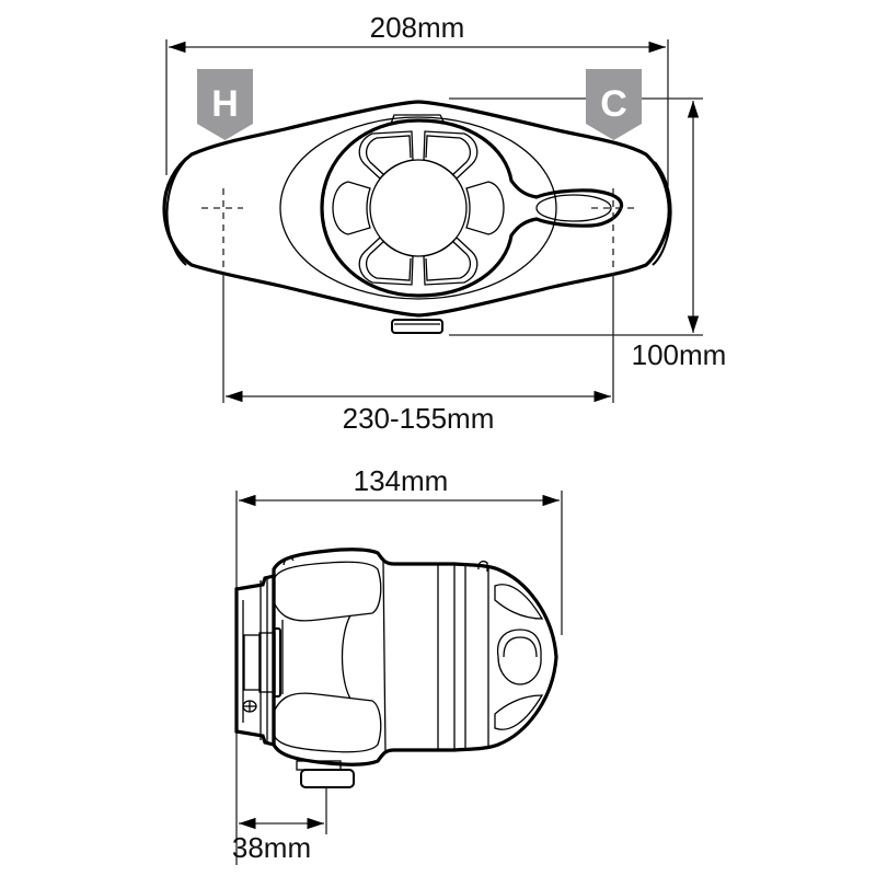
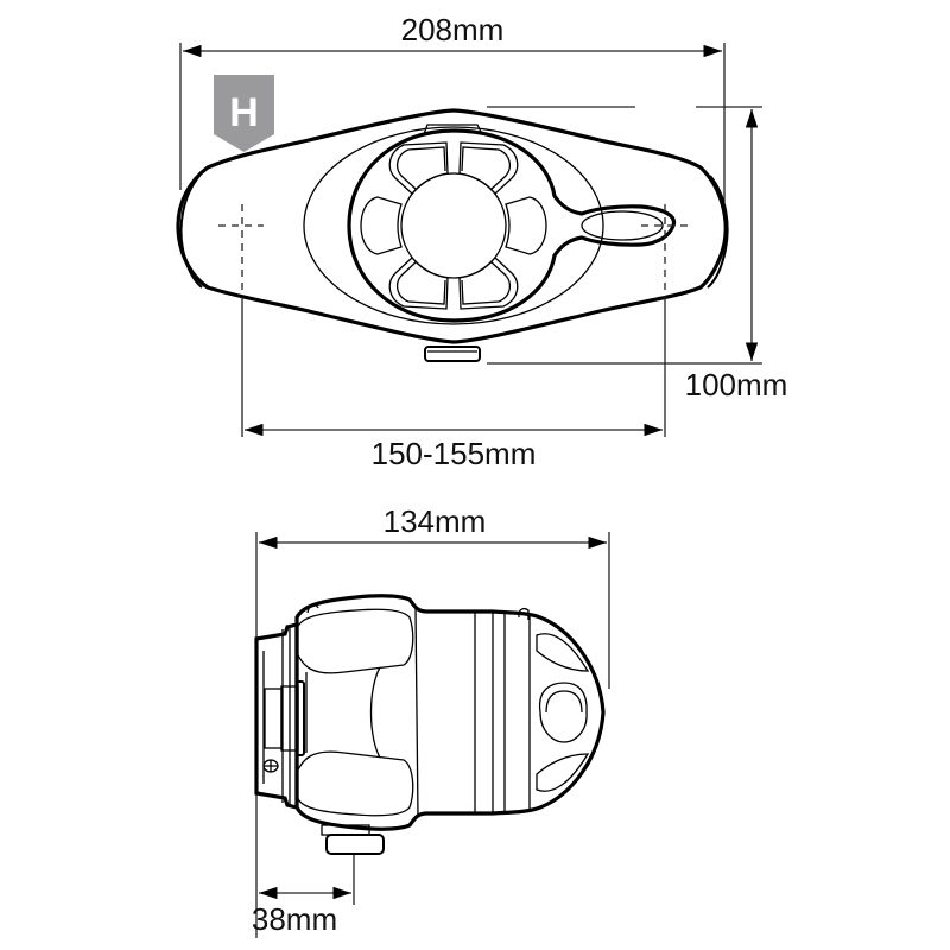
  208mm
  H
- C
- 230-155mm
+ 150-155mm
  100mm
  134mm
  38mm
